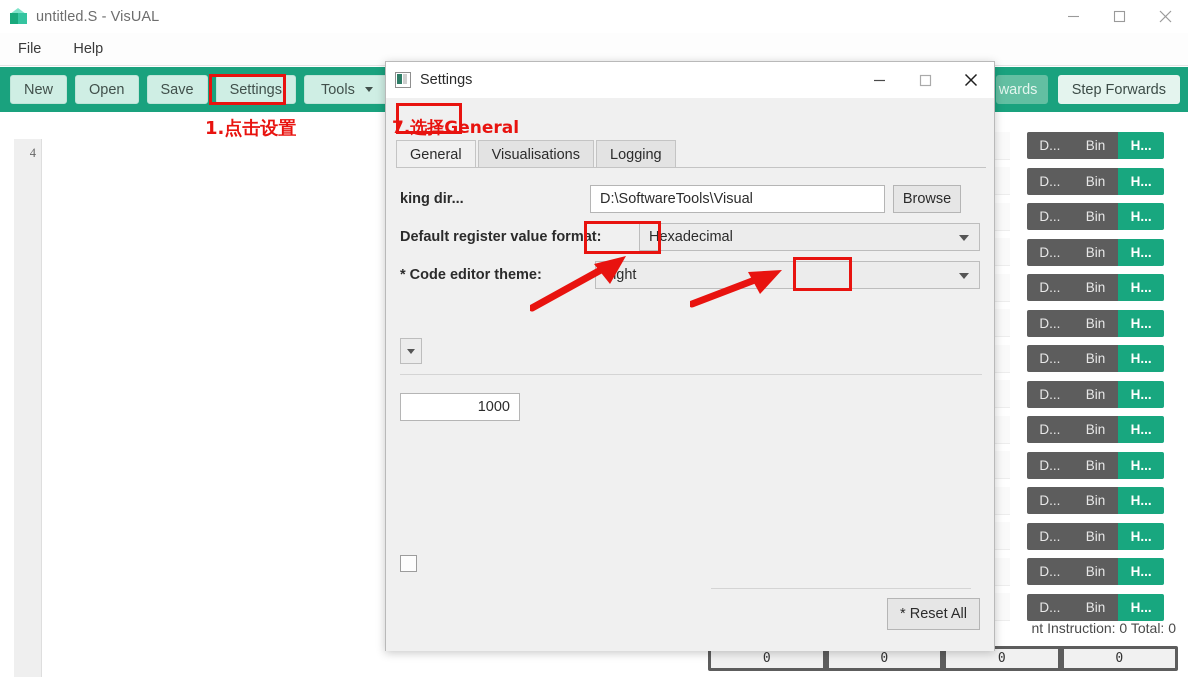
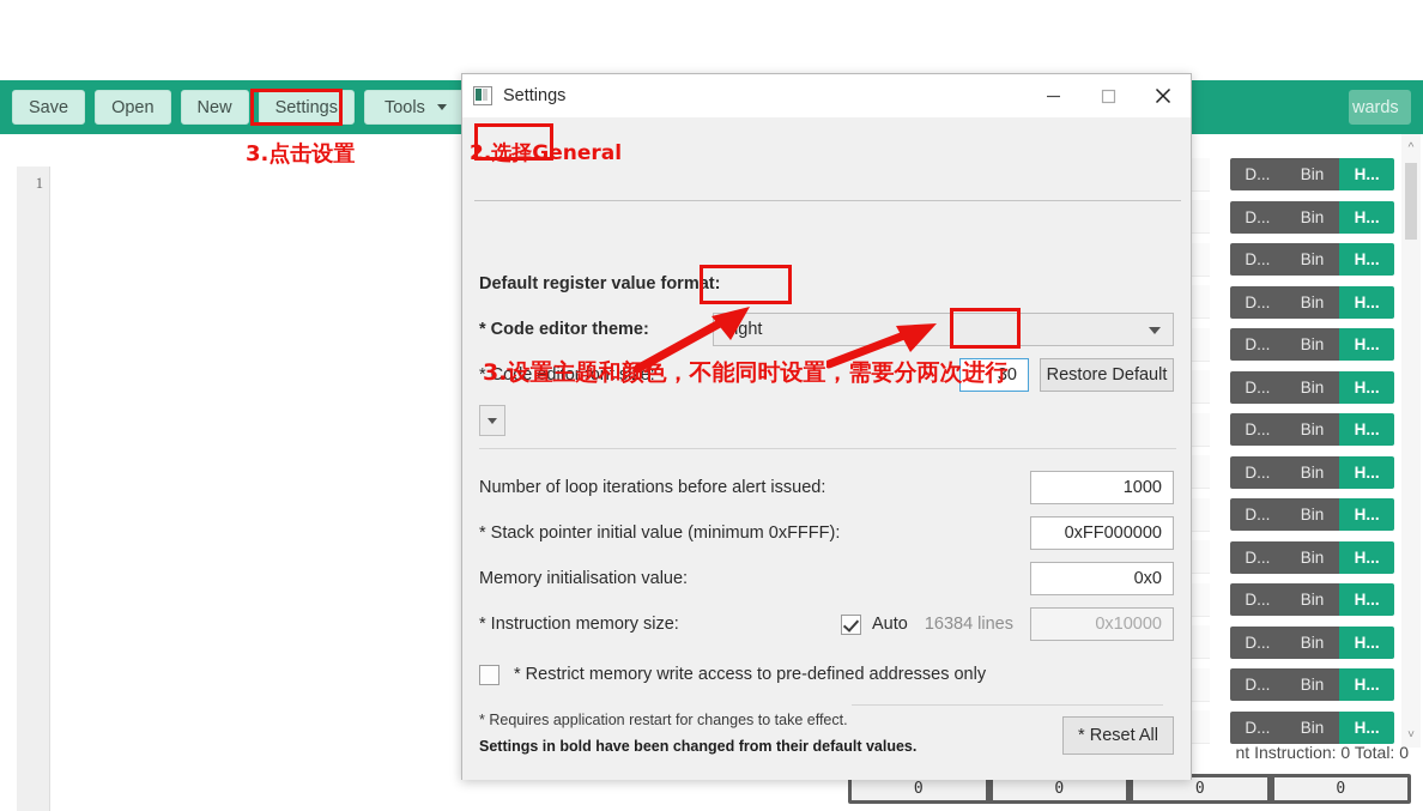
- untitled.S - VisUAL
- File
- Help
- New
+ Save
  Open
- Save
+ New
  Settings
  Tools
  wards
- Step Forwards
- 4
+ 1
  D...
  Bin
  H...
  D...
  Bin
  H...
  D...
  Bin
  H...
  D...
  Bin
  H...
  D...
  Bin
  H...
  D...
  Bin
  H...
  D...
  Bin
  H...
  D...
  Bin
  H...
  D...
  Bin
  H...
  D...
  Bin
  H...
  D...
  Bin
  H...
  D...
  Bin
  H...
  D...
  Bin
  H...
  D...
  Bin
  H...
+ ^
+ ˅
  nt Instruction: 0 Total: 0
  0
  0
  0
  0
  Settings
- General
- Visualisations
- Logging
- king dir...
- D:\SoftwareTools\Visual
- Browse
  Default register value format:
- Hexadecimal
  * Code editor theme:
+ * Code editor font size:
+ 30
+ Restore Default
+ Number of loop iterations before alert issued:
  1000
+ * Stack pointer initial value (minimum 0xFFFF):
+ 0xFF000000
+ Memory initialisation value:
+ 0x0
+ * Instruction memory size:
+ Auto
+ 16384 lines
+ 0x10000
+ * Restrict memory write access to pre-defined addresses only
+ * Requires application restart for changes to take effect.
+ Settings in bold have been changed from their default values.
  * Reset All
- 1.点击设置
+ 3.点击设置
- 7.选择General
+ 2.选择General
+ 3.设置主题和颜色，不能同时设置，需要分两次进行
